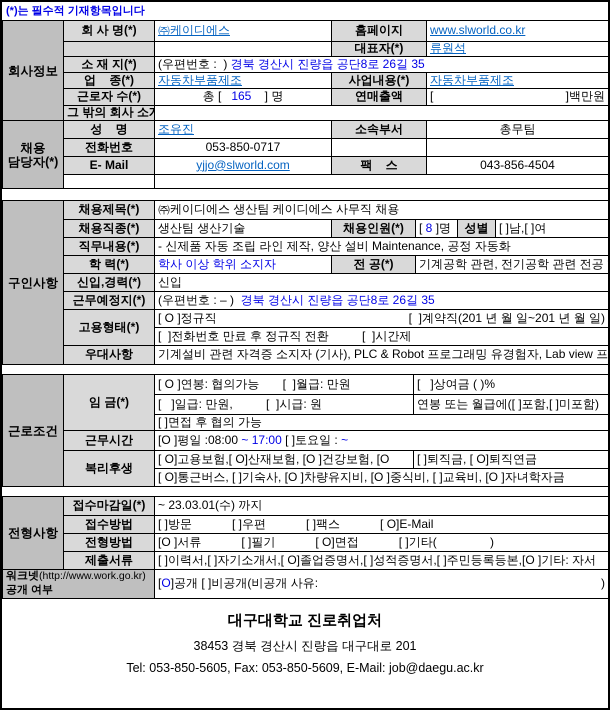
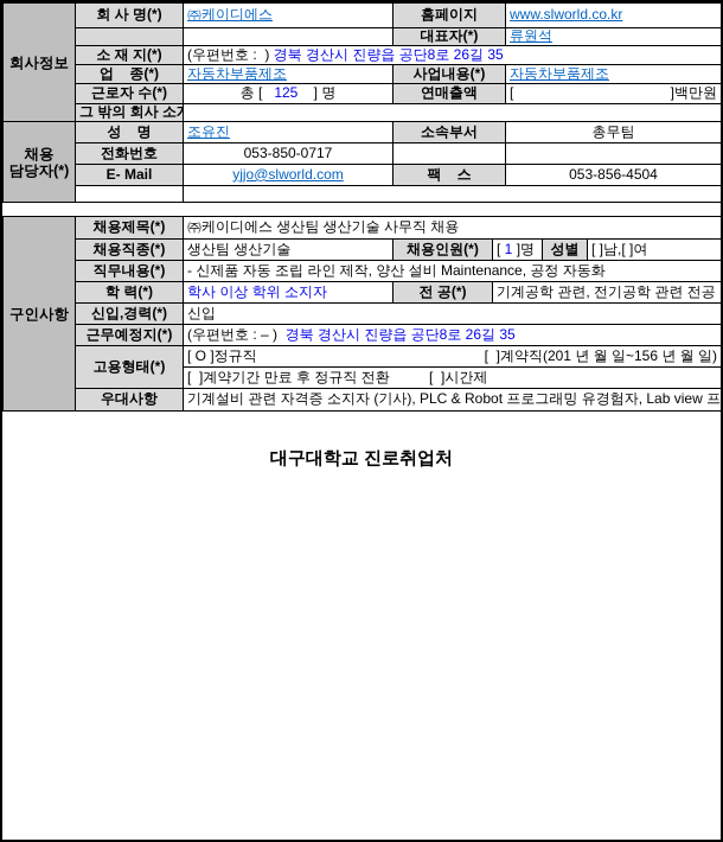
- (*)는 필수적 기재항목입니다
  회사정보	회 사 명(*)	㈜케이디에스	홈페이지	www.slworld.co.kr
  		대표자(*)	류원석
  소 재 지(*)	(우편번호 : ) 경북 경산시 진량읍 공단8로 26길 35
  업 종(*)	자동차부품제조	사업내용(*)	자동차부품제조
- 근로자 수(*)	총 [ 165 ] 명	연매출액	[ ]백만원
+ 근로자 수(*)	총 [ 125 ] 명	연매출액	[ ]백만원
  그 밖의 회사 소
  채용담당자(*)	성 명	조유진	소속부서	총무팀
  전화번호	053-850-0717
- E- Mail	yjjo@slworld.com	팩 스	043-856-4504
+ E- Mail	yjjo@slworld.com	팩 스	053-856-4504
- 구인사항	채용제목(*)	㈜케이디에스 생산팀 케이디에스 사무직 채용
+ 구인사항	채용제목(*)	㈜케이디에스 생산팀 생산기술 사무직 채용
- 채용직종(*)	생산팀 생산기술	채용인원(*)	[ 8 ]명	성별	[ ]남,[ ]여
+ 채용직종(*)	생산팀 생산기술	채용인원(*)	[ 1 ]명	성별	[ ]남,[ ]여
  직무내용(*)	- 신제품 자동 조립 라인 제작, 양산 설비 Maintenance, 공정 자동화
  학 력(*)	학사 이상 학위 소지자	전 공(*)	기계공학 관련, 전기공학 관련 전공
  신입,경력(*)	신입
  근무예정지(*)	(우편번호 : – ) 경북 경산시 진량읍 공단8로 26길 35
- 고용형태(*)	[ O ]정규직 [ ]계약직(201 년 월 일~201 년 월 일)
+ 고용형태(*)	[ O ]정규직 [ ]계약직(201 년 월 일~156 년 월 일)
- [ ]전화번호 만료 후 정규직 전환 [ ]시간제
+ [ ]계약기간 만료 후 정규직 전환 [ ]시간제
  우대사항	기계설비 관련 자격증 소지자 (기사), PLC & Robot 프로그래밍 유경험자, Lab view 프
- 근로조건	임 금(*)	[ O ]연봉: 협의가능 [ ]월급: 만원	[ ]상여금 ( )%
- [ ]일급: 만원, [ ]시급: 원	연봉 또는 월급에([ ]포함,[ ]미포함)
- [ ]면접 후 협의 가능
- 근무시간	[O ]평일 :08:00 ~ 17:00 [ ]토요일 : ~
- 복리후생	[ O]고용보험,[ O]산재보험, [O ]건강보험, [O	[ ]퇴직금, [ O]퇴직연금
- [ O]통근버스, [ ]기숙사, [O ]차량유지비, [O ]중식비, [ ]교육비, [O ]자녀학자금
- 전형사항	접수마감일(*)	~ 23.03.01(수) 까지
- 접수방법	[ ]방문 [ ]우편 [ ]팩스 [ O]E-Mail
- 전형방법	[O ]서류 [ ]필기 [ O]면접 [ ]기타( )
- 제출서류	[ ]이력서,[ ]자기소개서,[ O]졸업증명서,[ ]성적증명서,[ ]주민등록등본,[O ]기타: 자서
- 워크넷(http://www.work.go.kr)공개 여부	[O]공개 [ ]비공개(비공개 사유: )
  대구대학교 진로취업처
- 38453 경북 경산시 진량읍 대구대로 201
- Tel: 053-850-5605, Fax: 053-850-5609, E-Mail: job@daegu.ac.kr
